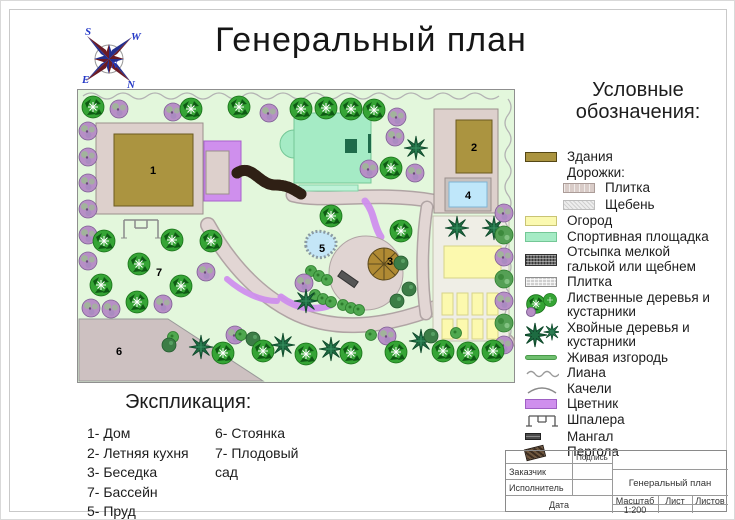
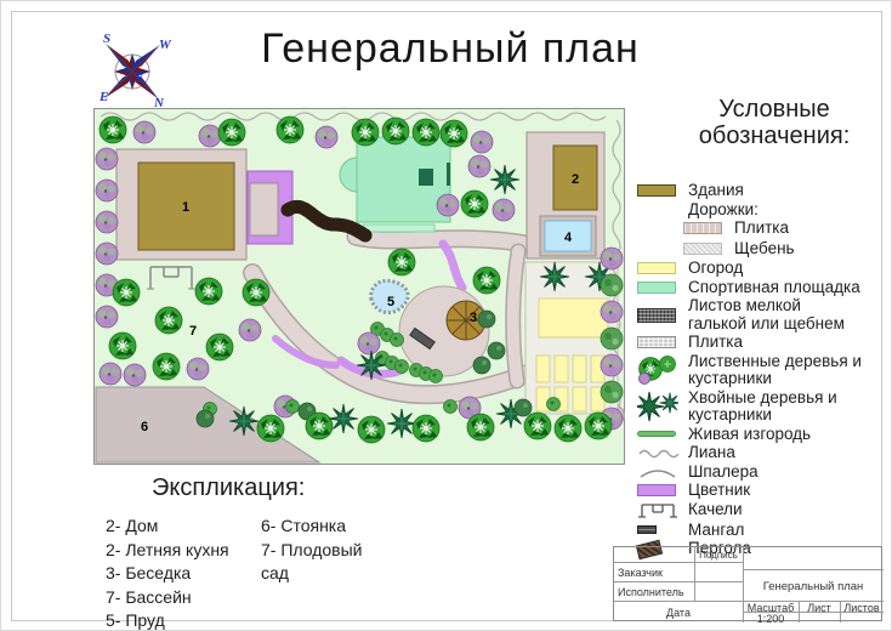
  Генеральный план
  S
  W
  E
  N
  N
  1
  2
  3
  4
  5
  6
  7
  Условные обозначения:
  Здания
  Дорожки:
  Плитка
  Щебень
  Огород
  Спортивная площадка
- Отсыпка мелкой галькой или щебнем
+ Листов мелкой галькой или щебнем
  Плитка
  Лиственные деревья и кустарники
  Хвойные деревья и кустарники
  Живая изгородь
  Лиана
- Качели
+ Шпалера
  Цветник
- Шпалера
+ Качели
  Мангал
  ергола
  Экспликация:
- 1- Дом
+ 2- Дом
  2- Летняя кухня
  3- Беседка
  7- Бассейн
  5- Пруд
  6- Стоянка
  7- Плодовый сад
  Подпись
  Заказчик
  Исполнитель
  Генеральный план
  Дата
  Масштаб
  1:200
  Лист
  Листов
